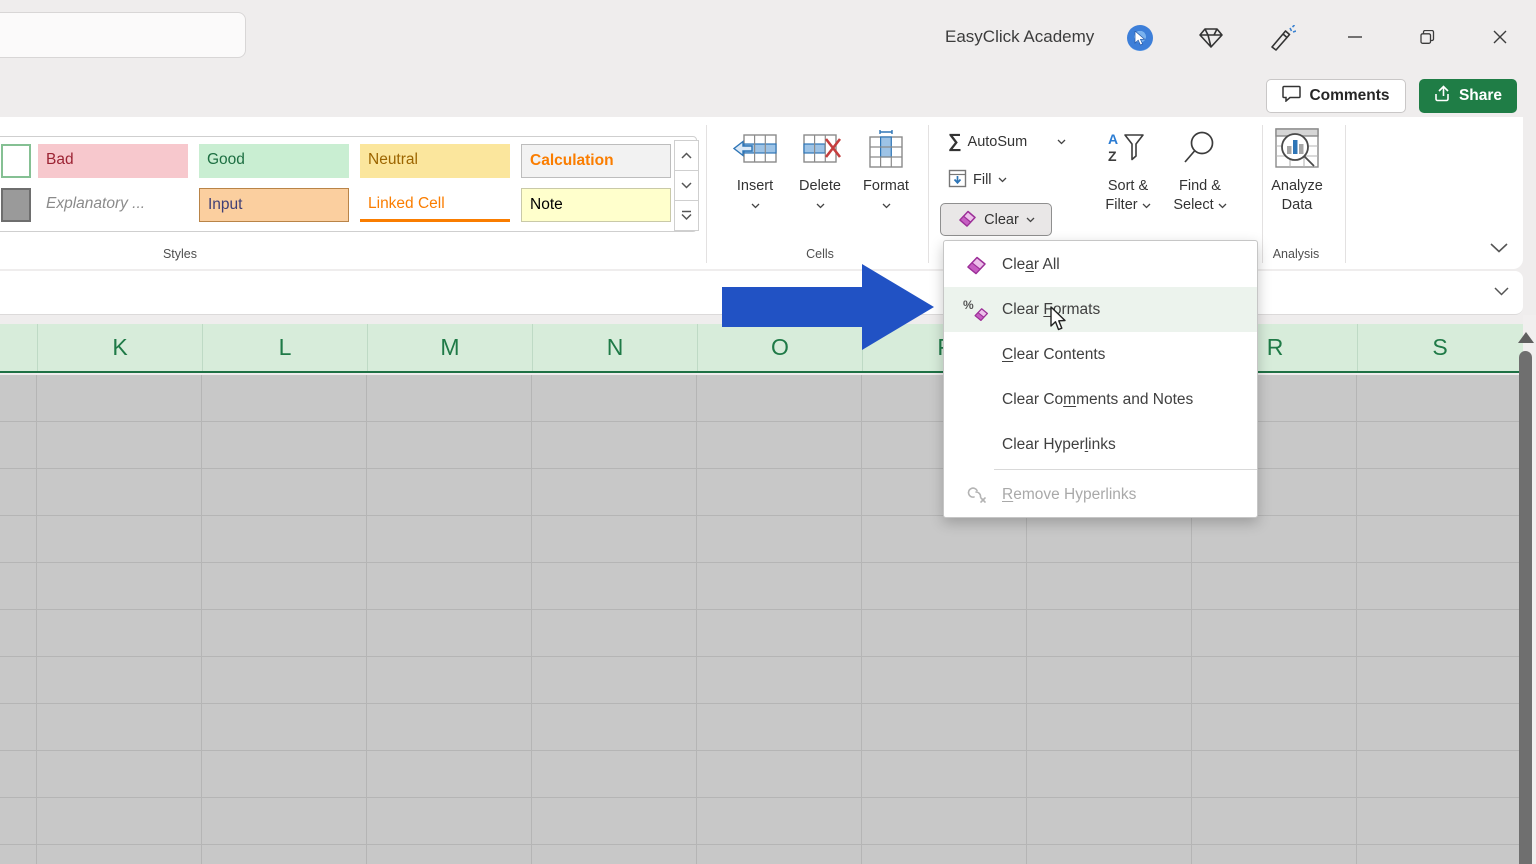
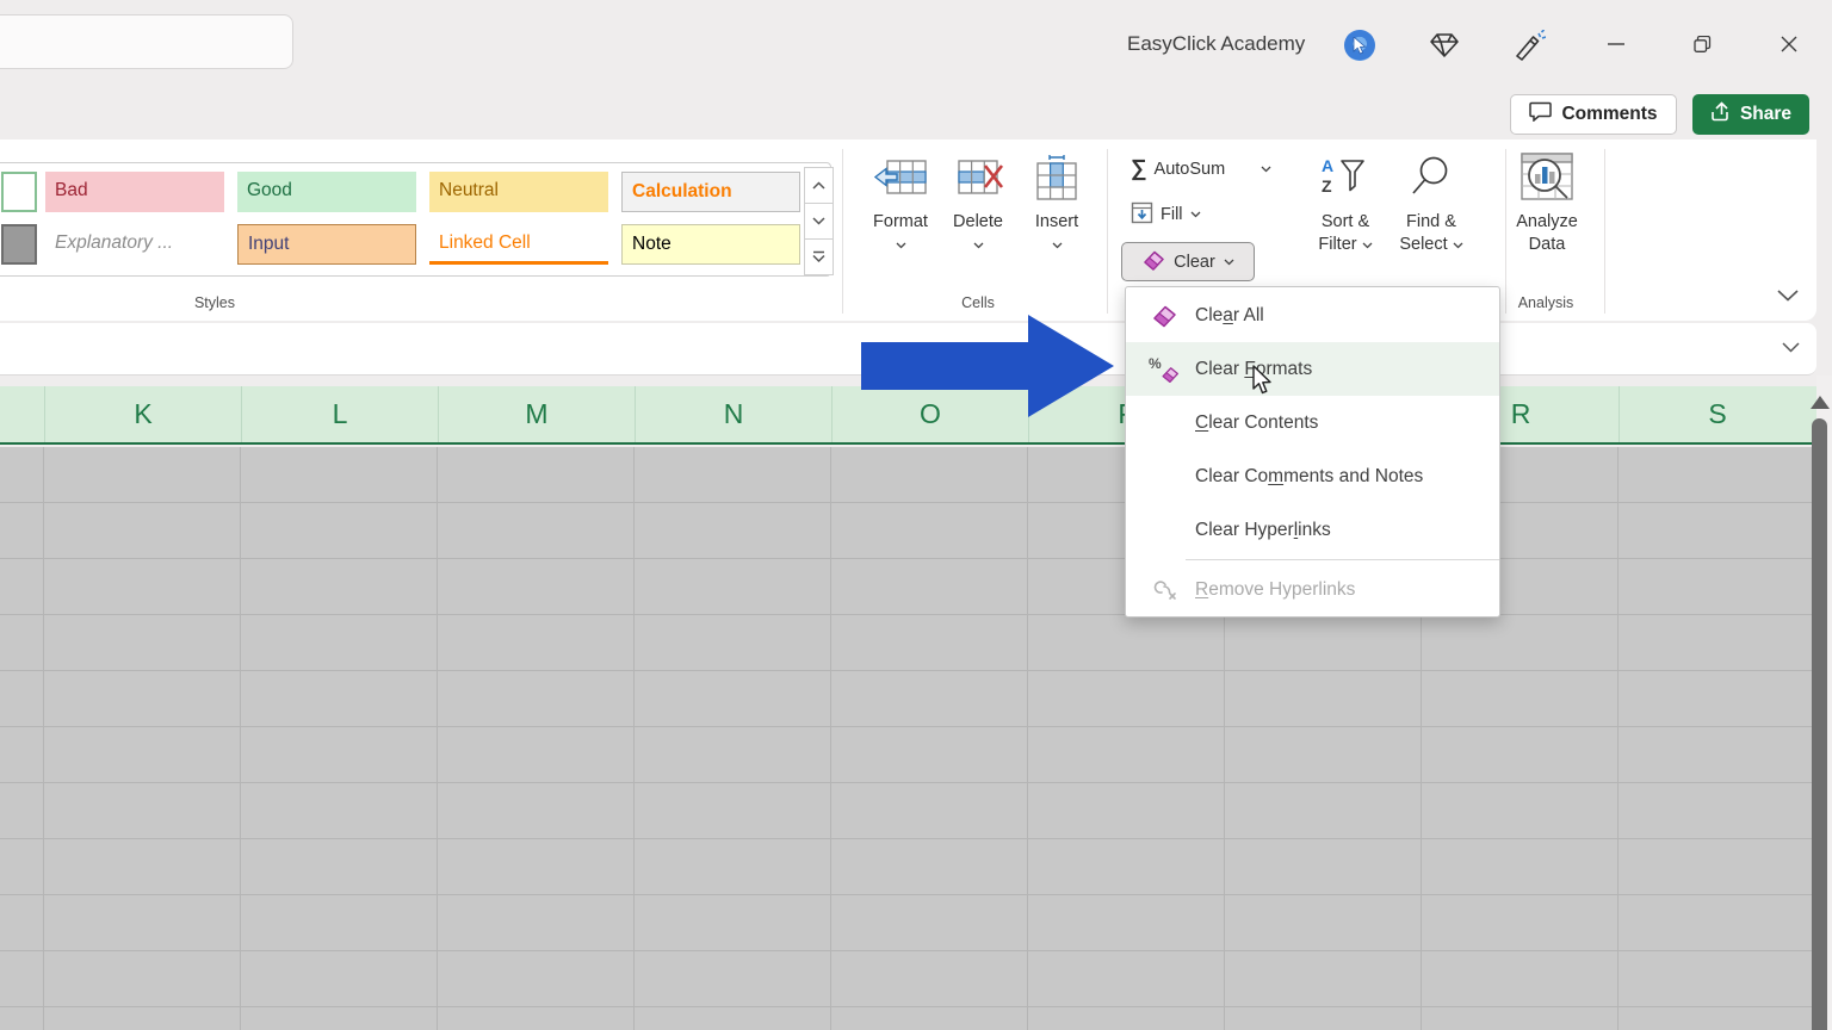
  EasyClick Academy
  Comments
  Share
  Bad
  Good
  Neutral
  Calculation
  Explanatory ...
  Input
  Linked Cell
  Note
  Styles
- Insert
+ Format
  Delete
- Format
+ Insert
  Cells
  ∑
  AutoSum
  Fill
  Clear
  A
  Z
  Sort &
  Filter
  Find &
  Select
  Analyze
  Data
  Analysis
  K
  L
  M
  N
  O
  R
  S
  Clear All
  %
  Clear Formats
  Clear Contents
  Clear Comments and Notes
  Clear Hyperlinks
  Remove Hyperlinks
